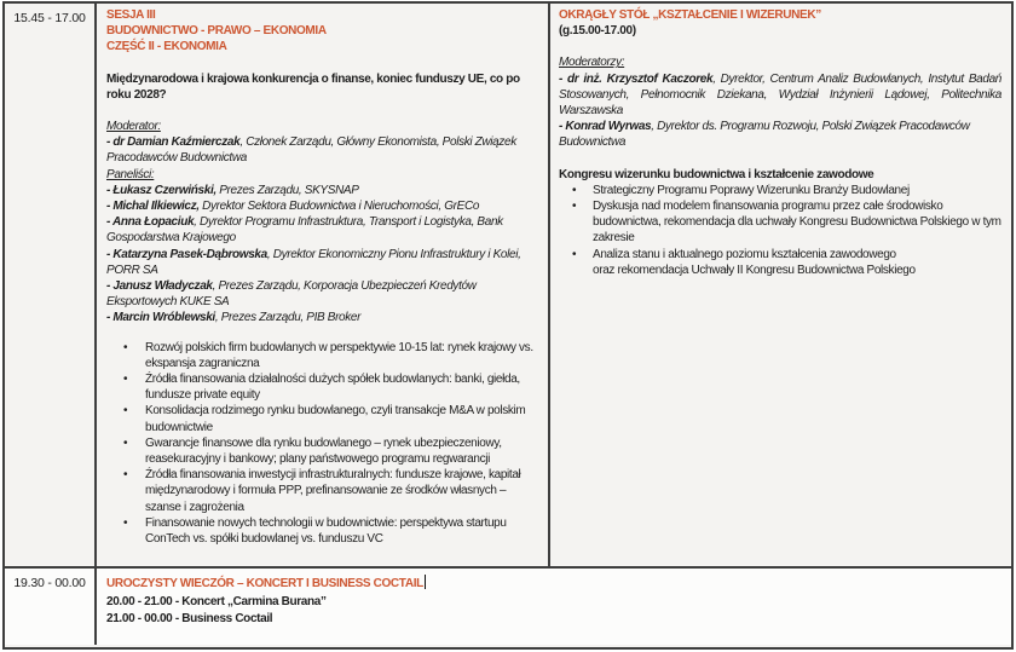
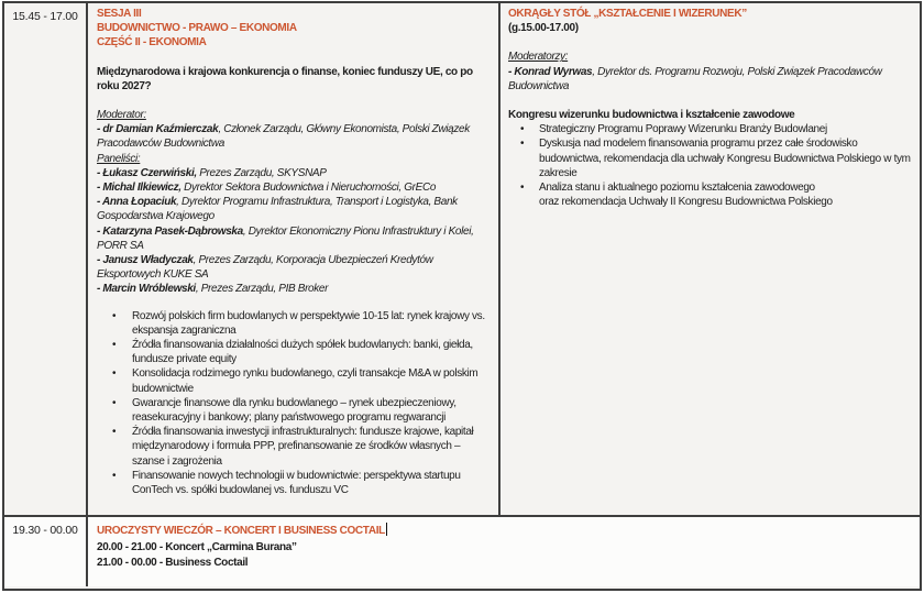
  15.45 - 17.00
  SESJA III
  BUDOWNICTWO - PRAWO – EKONOMIA
  CZĘŚĆ II - EKONOMIA
- Międzynarodowa i krajowa konkurencja o finanse, koniec funduszy UE, co po roku 2028?
+ Międzynarodowa i krajowa konkurencja o finanse, koniec funduszy UE, co po roku 2027?
  Moderator:
  - dr Damian Kaźmierczak, Członek Zarządu, Główny Ekonomista, Polski Związek Pracodawców Budownictwa
  Paneliści:
  - Łukasz Czerwiński, Prezes Zarządu, SKYSNAP
  - Michal Ilkiewicz, Dyrektor Sektora Budownictwa i Nieruchomości, GrECo
  - Anna Łopaciuk, Dyrektor Programu Infrastruktura, Transport i Logistyka, Bank Gospodarstwa Krajowego
  - Katarzyna Pasek-Dąbrowska, Dyrektor Ekonomiczny Pionu Infrastruktury i Kolei, PORR SA
  - Janusz Władyczak, Prezes Zarządu, Korporacja Ubezpieczeń Kredytów Eksportowych KUKE SA
  - Marcin Wróblewski, Prezes Zarządu, PIB Broker
  •
  Rozwój polskich firm budowlanych w perspektywie 10-15 lat: rynek krajowy vs. ekspansja zagraniczna
  •
  Źródła finansowania działalności dużych spółek budowlanych: banki, giełda, fundusze private equity
  •
  Konsolidacja rodzimego rynku budowlanego, czyli transakcje M&A w polskim budownictwie
  •
  Gwarancje finansowe dla rynku budowlanego – rynek ubezpieczeniowy, reasekuracyjny i bankowy; plany państwowego programu regwarancji
  •
  Źródła finansowania inwestycji infrastrukturalnych: fundusze krajowe, kapitał międzynarodowy i formuła PPP, prefinansowanie ze środków własnych – szanse i zagrożenia
  •
  Finansowanie nowych technologii w budownictwie: perspektywa startupu ConTech vs. spółki budowlanej vs. funduszu VC
  OKRĄGŁY STÓŁ „KSZTAŁCENIE I WIZERUNEK”
  (g.15.00-17.00)
  Moderatorzy:
- - dr inż. Krzysztof Kaczorek, Dyrektor, Centrum Analiz Budowlanych, Instytut Badań Stosowanych, Pełnomocnik Dziekana, Wydział Inżynierii Lądowej, Politechnika Warszawska
  - Konrad Wyrwas, Dyrektor ds. Programu Rozwoju, Polski Związek Pracodawców Budownictwa
  Kongresu wizerunku budownictwa i kształcenie zawodowe
  •
  Strategiczny Programu Poprawy Wizerunku Branży Budowlanej
  •
  Dyskusja nad modelem finansowania programu przez całe środowisko budownictwa, rekomendacja dla uchwały Kongresu Budownictwa Polskiego w tym zakresie
  •
  Analiza stanu i aktualnego poziomu kształcenia zawodowego
  oraz rekomendacja Uchwały II Kongresu Budownictwa Polskiego
  19.30 - 00.00
  UROCZYSTY WIECZÓR – KONCERT I BUSINESS COCTAIL
  20.00 - 21.00 - Koncert „Carmina Burana”
  21.00 - 00.00 - Business Coctail
